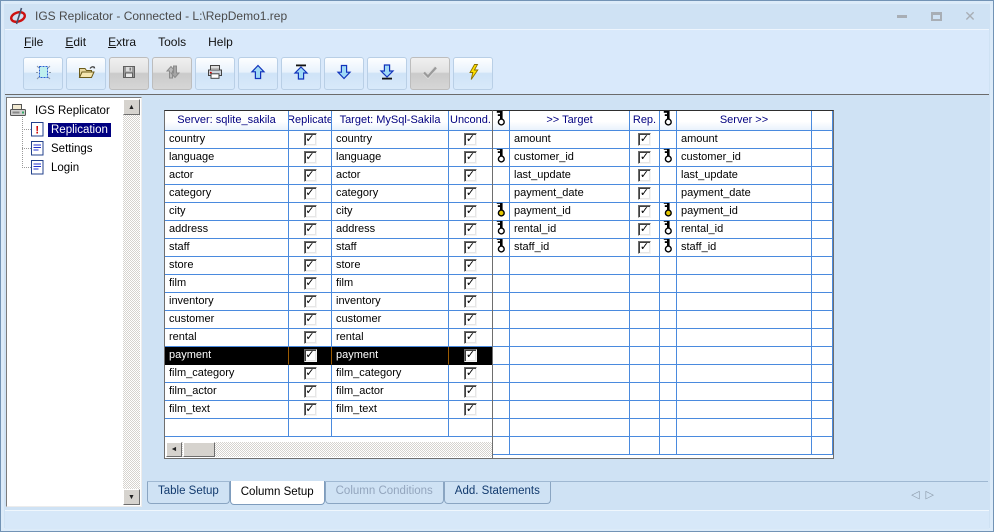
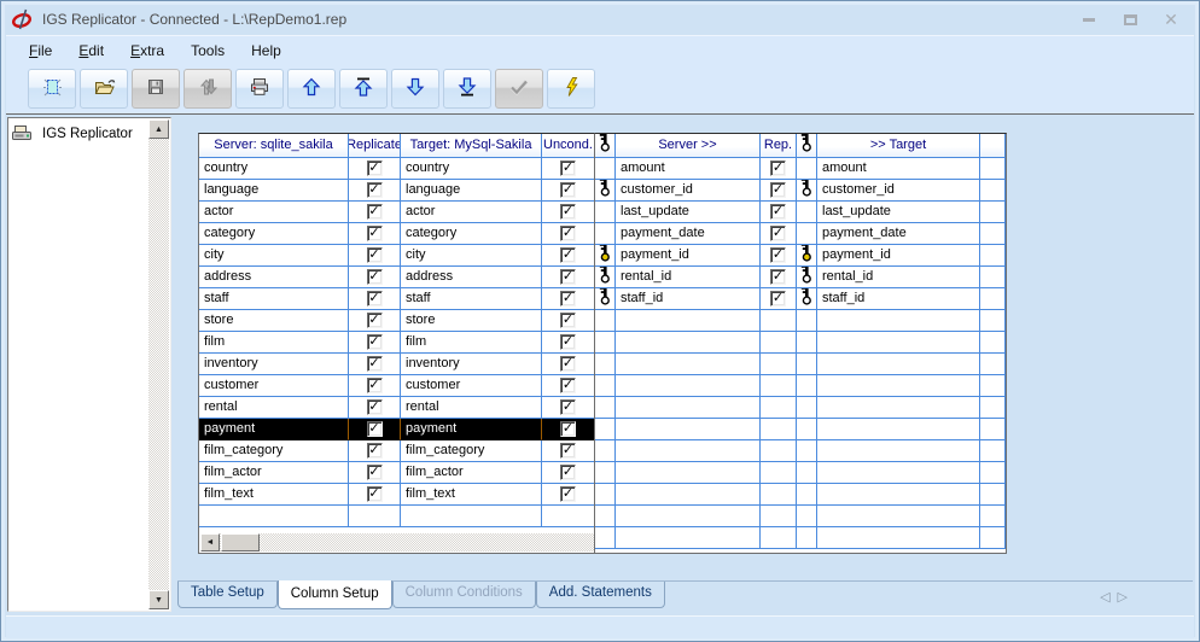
  IGS Replicator - Connected - L:\RepDemo1.rep
  ✕
  File
  Edit
  Extra
  Tools
  Help
  IGS Replicator
- !
- Replication
- Settings
- Login
  Server: sqlite_sakila
  Replicate
  Target: MySql-Sakila
  Uncond.
  country
  ✓
  country
  ✓
  language
  ✓
  language
  ✓
  actor
  ✓
  actor
  ✓
  category
  ✓
  category
  ✓
  city
  ✓
  city
  ✓
  address
  ✓
  address
  ✓
  staff
  ✓
  staff
  ✓
  store
  ✓
  store
  ✓
  film
  ✓
  film
  ✓
  inventory
  ✓
  inventory
  ✓
  customer
  ✓
  customer
  ✓
  rental
  ✓
  rental
  ✓
  payment
  ✓
  payment
  ✓
  film_category
  ✓
  film_category
  ✓
  film_actor
  ✓
  film_actor
  ✓
  film_text
  ✓
  film_text
  ✓
- >> Target
+ Server >>
  Rep.
- Server >>
+ >> Target
  amount
  ✓
  amount
  customer_id
  ✓
  customer_id
  last_update
  ✓
  last_update
  payment_date
  ✓
  payment_date
  payment_id
  ✓
  payment_id
  rental_id
  ✓
  rental_id
  staff_id
  ✓
  staff_id
  Table Setup
  Column Setup
  Column Conditions
  Add. Statements
  ◁▷
